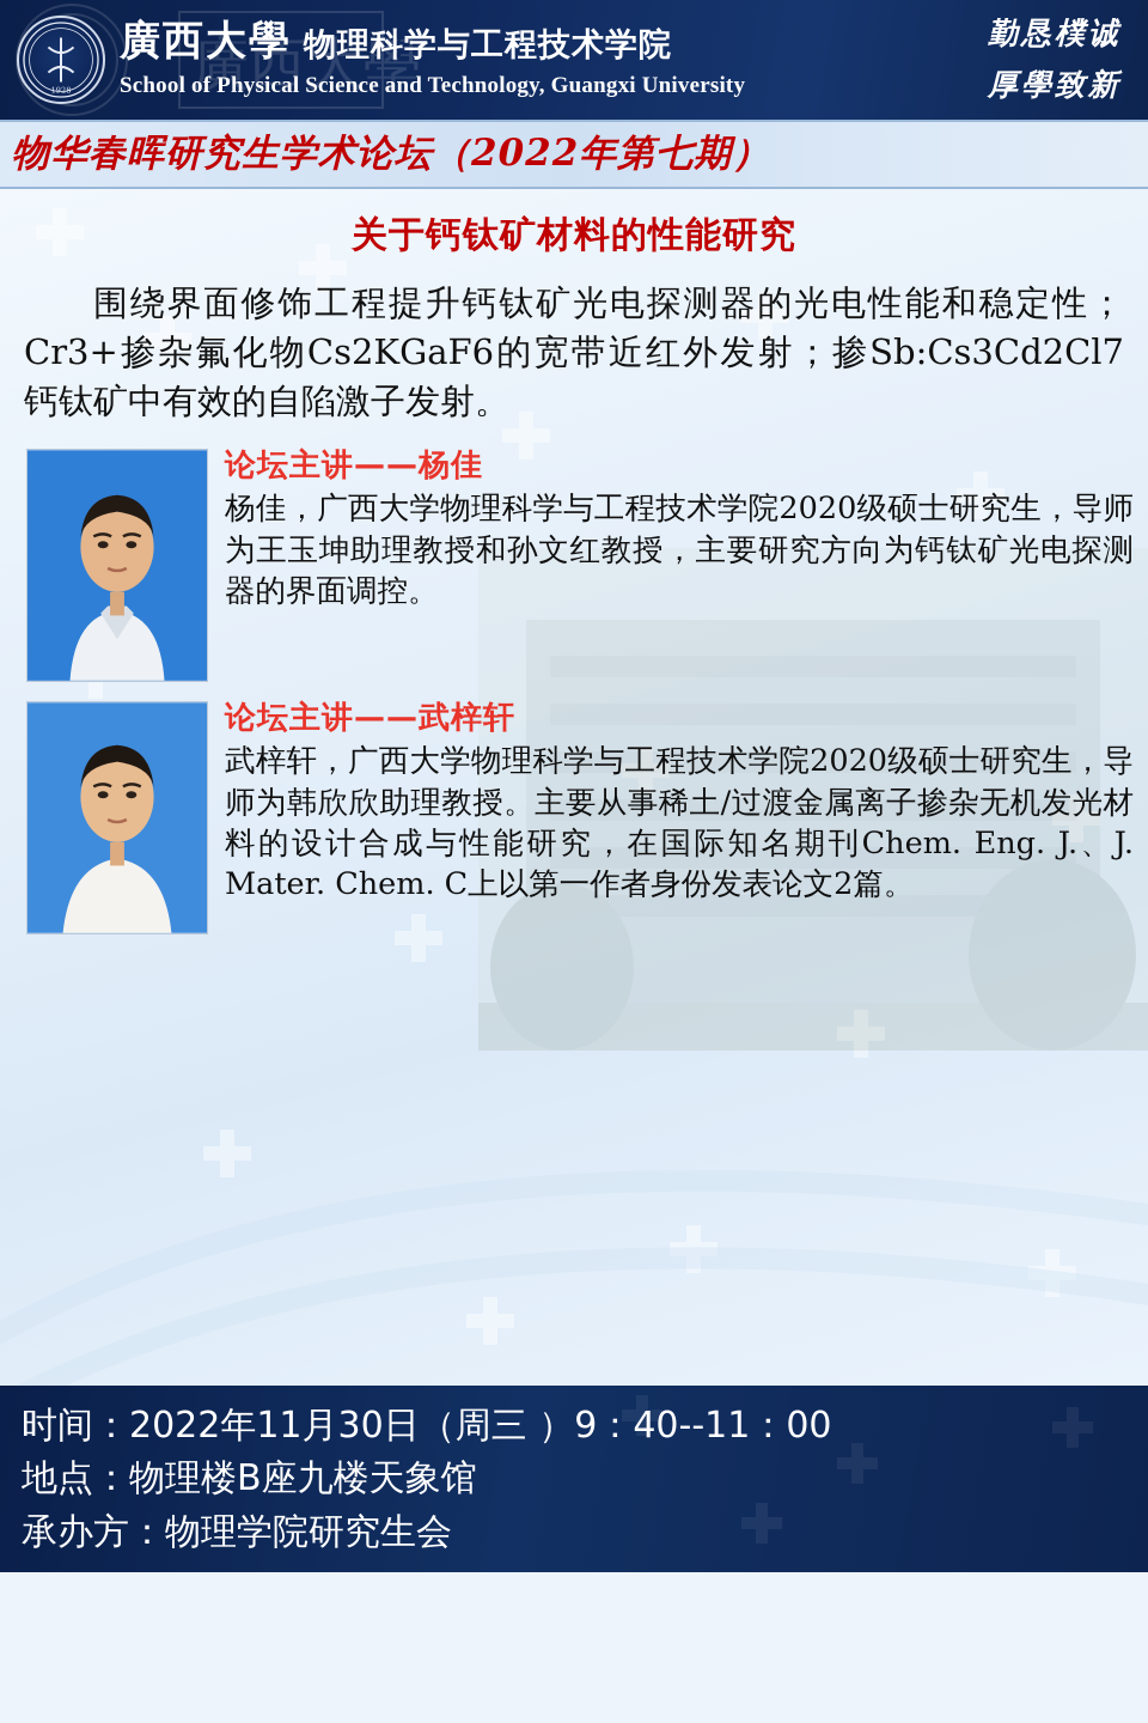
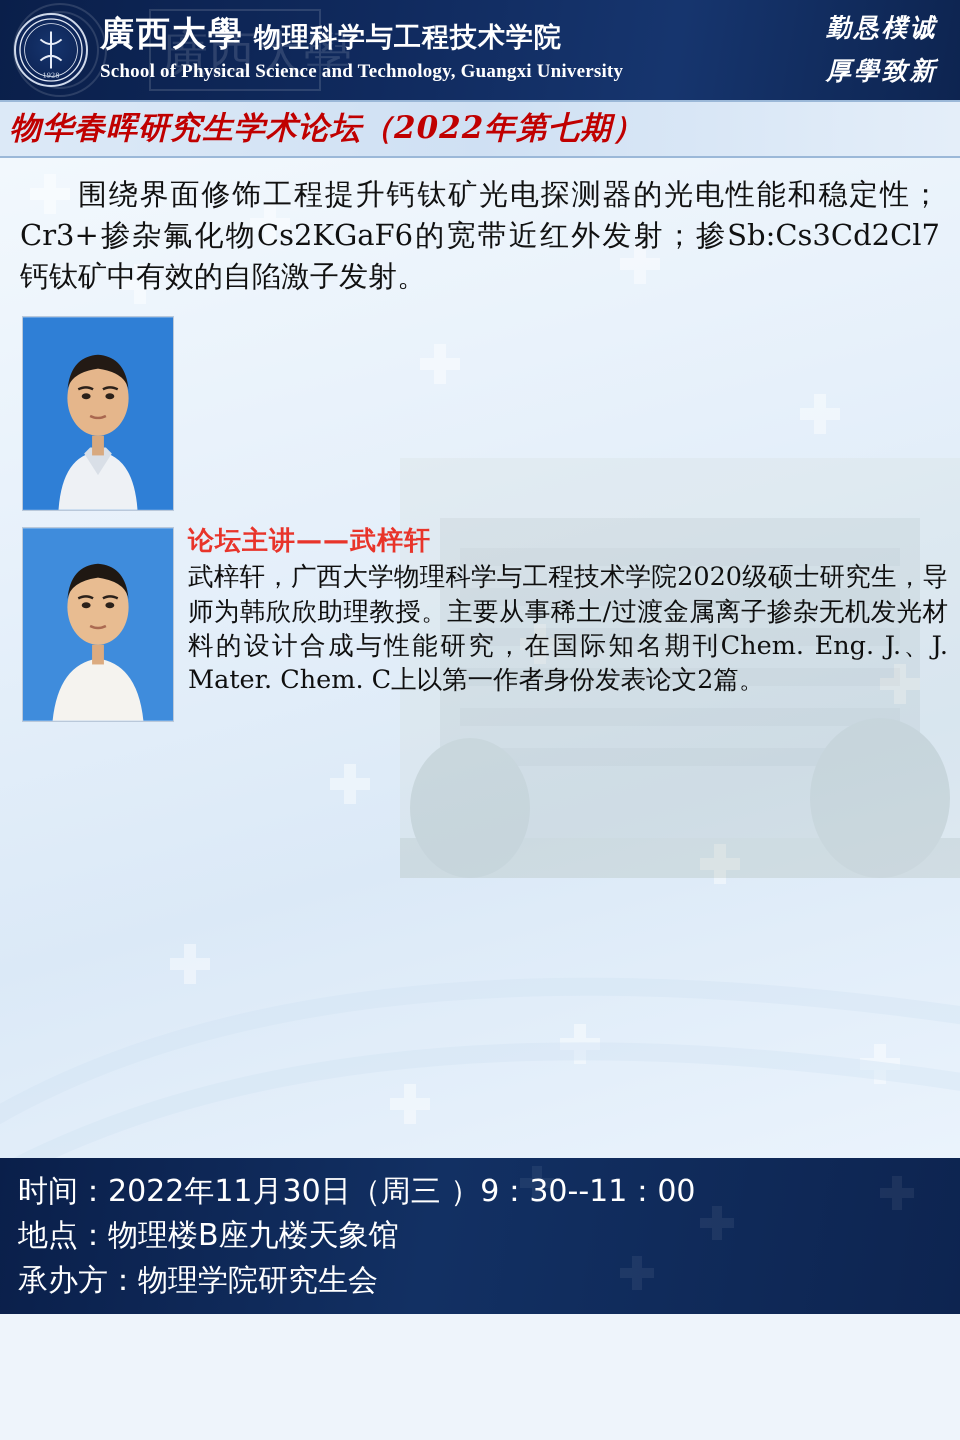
  廣西大學
  1928
  廣西大學
  物理科学与工程技术学院
  School of Physical Science and Technology, Guangxi University
  勤恳樸诚
  厚學致新
  物华春晖研究生学术论坛（2022年第七期）
- 关于钙钛矿材料的性能研究
  围绕界面修饰工程提升钙钛矿光电探测器的光电性能和稳定性；Cr3+掺杂氟化物Cs2KGaF6的宽带近红外发射；掺Sb:Cs3Cd2Cl7 钙钛矿中有效的自陷激子发射。
- 论坛主讲——杨佳
- 杨佳，广西大学物理科学与工程技术学院2020级硕士研究生，导师为王玉坤助理教授和孙文红教授，主要研究方向为钙钛矿光电探测器的界面调控。
  论坛主讲——武梓轩
  武梓轩，广西大学物理科学与工程技术学院2020级硕士研究生，导师为韩欣欣助理教授。主要从事稀土/过渡金属离子掺杂无机发光材料的设计合成与性能研究，在国际知名期刊Chem. Eng. J.、J. Mater. Chem. C上以第一作者身份发表论文2篇。
- 时间：2022年11月30日（周三 ）9：40--11：00
+ 时间：2022年11月30日（周三 ）9：30--11：00
  地点：物理楼B座九楼天象馆
  承办方：物理学院研究生会
